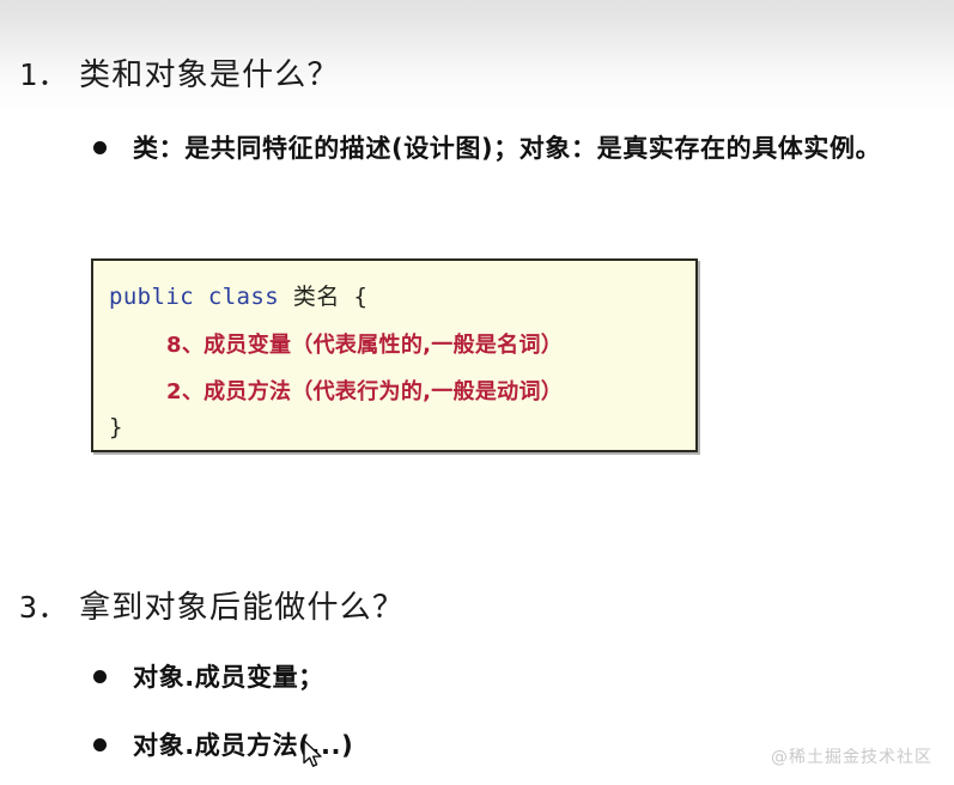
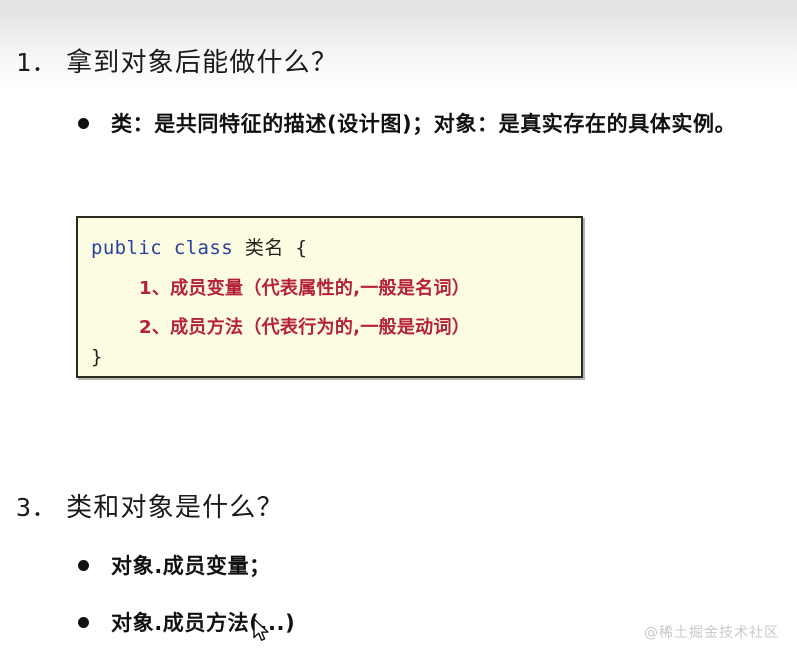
  1．
- 类和对象是什么？
+ 拿到对象后能做什么？
  类：是共同特征的描述(设计图)；对象：是真实存在的具体实例。
  public class 类名 {
- 8、成员变量（代表属性的,一般是名词）
+ 1、成员变量（代表属性的,一般是名词）
  2、成员方法（代表行为的,一般是动词）
  }
  3．
- 拿到对象后能做什么？
+ 类和对象是什么？
  对象.成员变量；
  对象.成员方法...)
  @稀土掘金技术社区
